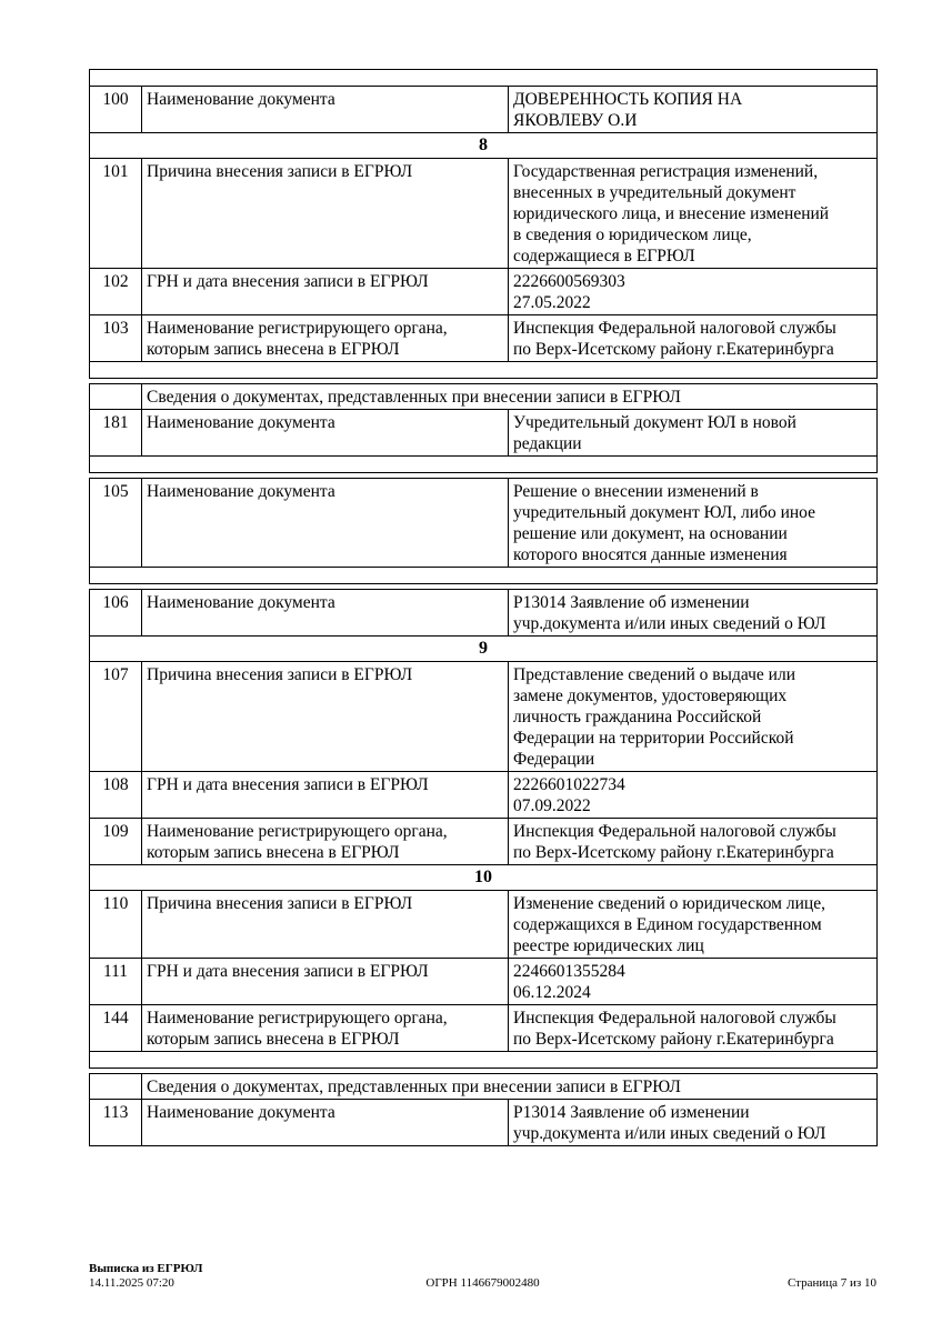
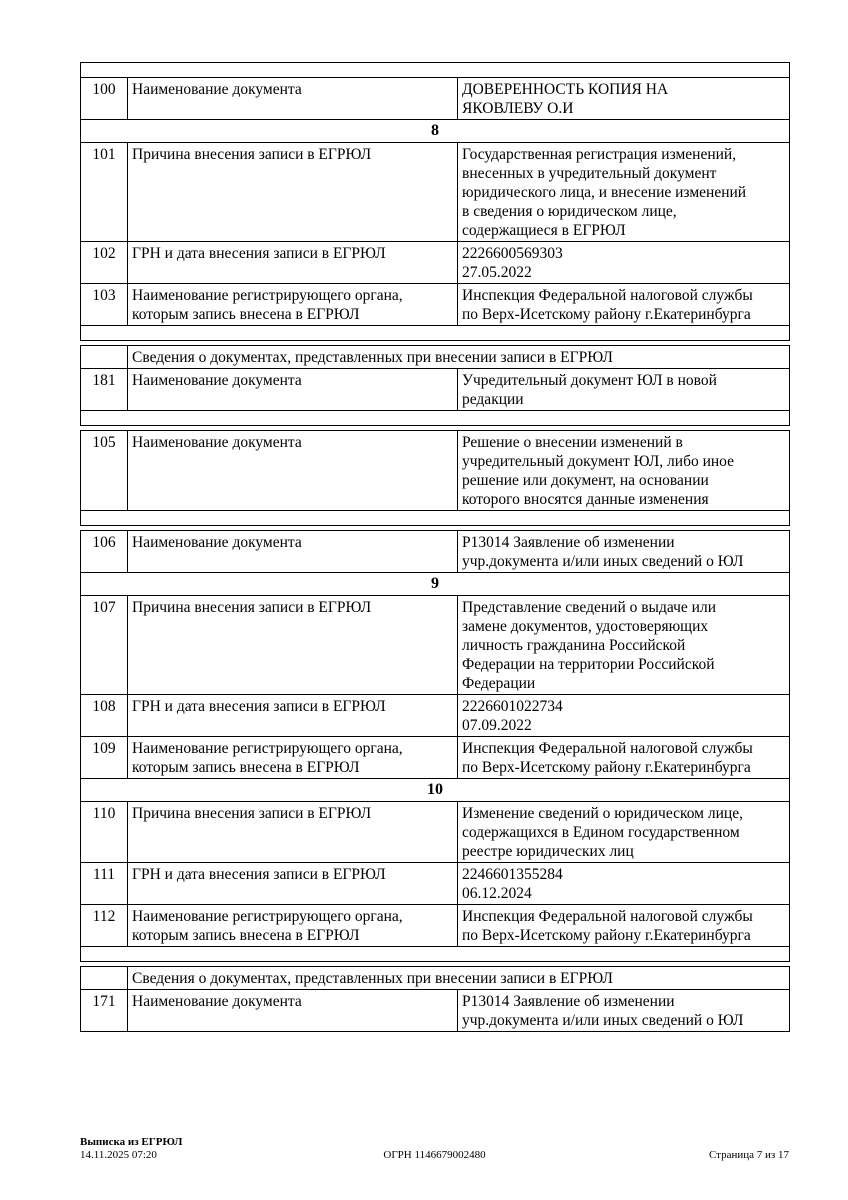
  100	Наименование документа	ДОВЕРЕННОСТЬ КОПИЯ НА ЯКОВЛЕВУ О.И
  8
  101	Причина внесения записи в ЕГРЮЛ	Государственная регистрация изменений, внесенных в учредительный документ юридического лица, и внесение изменений в сведения о юридическом лице, содержащиеся в ЕГРЮЛ
  102	ГРН и дата внесения записи в ЕГРЮЛ	2226600569303 27.05.2022
  103	Наименование регистрирующего органа, которым запись внесена в ЕГРЮЛ	Инспекция Федеральной налоговой службы по Верх-Исетскому району г.Екатеринбурга
  	Сведения о документах, представленных при внесении записи в ЕГРЮЛ
  181	Наименование документа	Учредительный документ ЮЛ в новой редакции
  105	Наименование документа	Решение о внесении изменений в учредительный документ ЮЛ, либо иное решение или документ, на основании которого вносятся данные изменения
  106	Наименование документа	Р13014 Заявление об изменении учр.документа и/или иных сведений о ЮЛ
  9
  107	Причина внесения записи в ЕГРЮЛ	Представление сведений о выдаче или замене документов, удостоверяющих личность гражданина Российской Федерации на территории Российской Федерации
  108	ГРН и дата внесения записи в ЕГРЮЛ	2226601022734 07.09.2022
  109	Наименование регистрирующего органа, которым запись внесена в ЕГРЮЛ	Инспекция Федеральной налоговой службы по Верх-Исетскому району г.Екатеринбурга
  10
  110	Причина внесения записи в ЕГРЮЛ	Изменение сведений о юридическом лице, содержащихся в Едином государственном реестре юридических лиц
  111	ГРН и дата внесения записи в ЕГРЮЛ	2246601355284 06.12.2024
- 144	Наименование регистрирующего органа, которым запись внесена в ЕГРЮЛ	Инспекция Федеральной налоговой службы по Верх-Исетскому району г.Екатеринбурга
+ 112	Наименование регистрирующего органа, которым запись внесена в ЕГРЮЛ	Инспекция Федеральной налоговой службы по Верх-Исетскому району г.Екатеринбурга
  	Сведения о документах, представленных при внесении записи в ЕГРЮЛ
- 113	Наименование документа	Р13014 Заявление об изменении учр.документа и/или иных сведений о ЮЛ
+ 171	Наименование документа	Р13014 Заявление об изменении учр.документа и/или иных сведений о ЮЛ
  Выписка из ЕГРЮЛ
  14.11.2025 07:20
  ОГРН 1146679002480
- Страница 7 из 10
+ Страница 7 из 17
